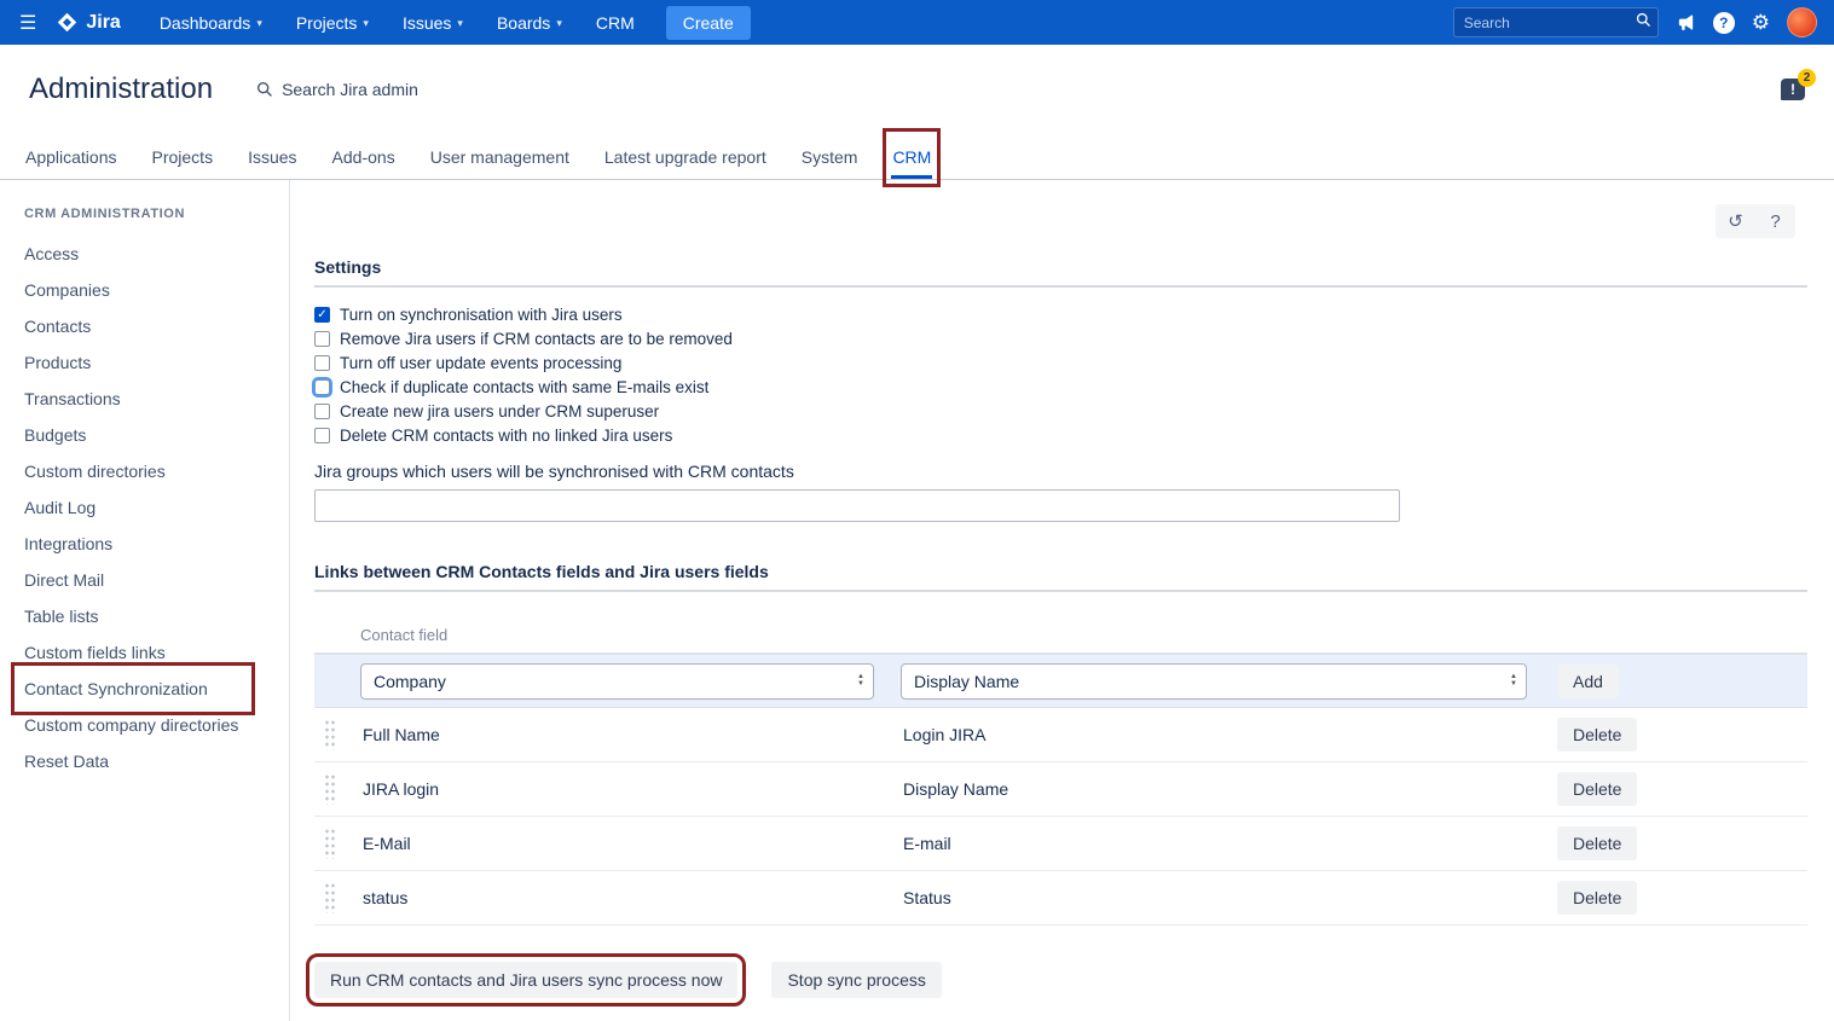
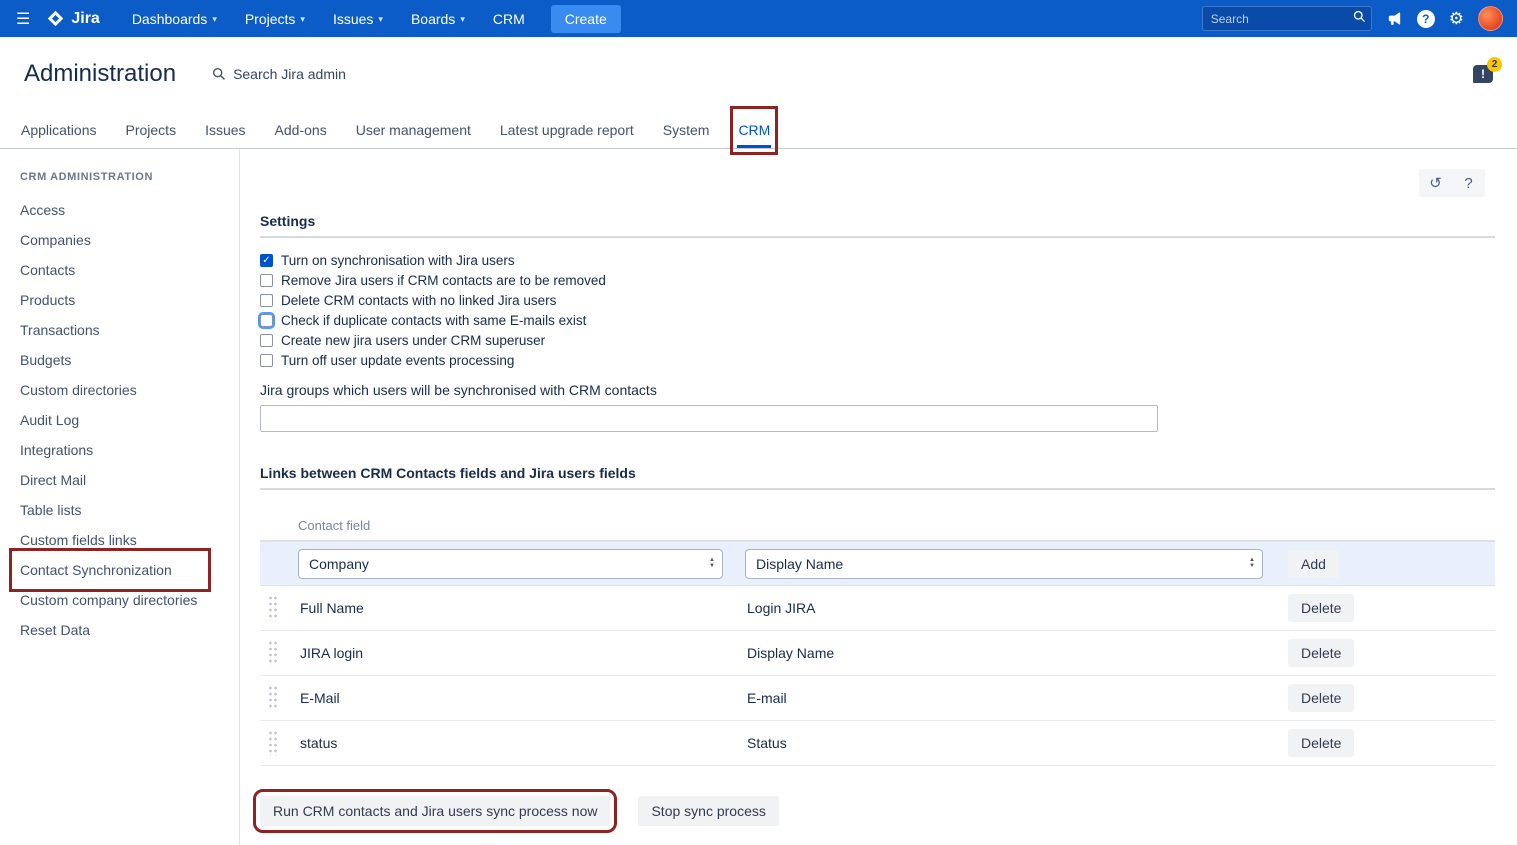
  ☰
  Jira
  Dashboards
  ▾
  Projects
  ▾
  Issues
  ▾
  Boards
  ▾
  CRM
  Create
  Search
  ?
  ⚙
  Administration
  Search Jira admin
  !
  2
  Applications
  Projects
  Issues
  Add-ons
  User management
  Latest upgrade report
  System
  CRM
  CRM ADMINISTRATION
  Access
  Companies
  Contacts
  Products
  Transactions
  Budgets
  Custom directories
  Audit Log
  Integrations
  Direct Mail
  Table lists
  Custom fields links
  Contact Synchronization
  Custom company directories
  Reset Data
  ↺
  ?
  Settings
  ✓
  Turn on synchronisation with Jira users
  Remove Jira users if CRM contacts are to be removed
- Turn off user update events processing
+ Delete CRM contacts with no linked Jira users
  Check if duplicate contacts with same E-mails exist
  Create new jira users under CRM superuser
- Delete CRM contacts with no linked Jira users
+ Turn off user update events processing
  Jira groups which users will be synchronised with CRM contacts
  Links between CRM Contacts fields and Jira users fields
  Contact field
  Company
  Display Name
  Add
  Full Name
  Login JIRA
  Delete
  JIRA login
  Display Name
  Delete
  E-Mail
  E-mail
  Delete
  status
  Status
  Delete
  Run CRM contacts and Jira users sync process now
  Stop sync process
